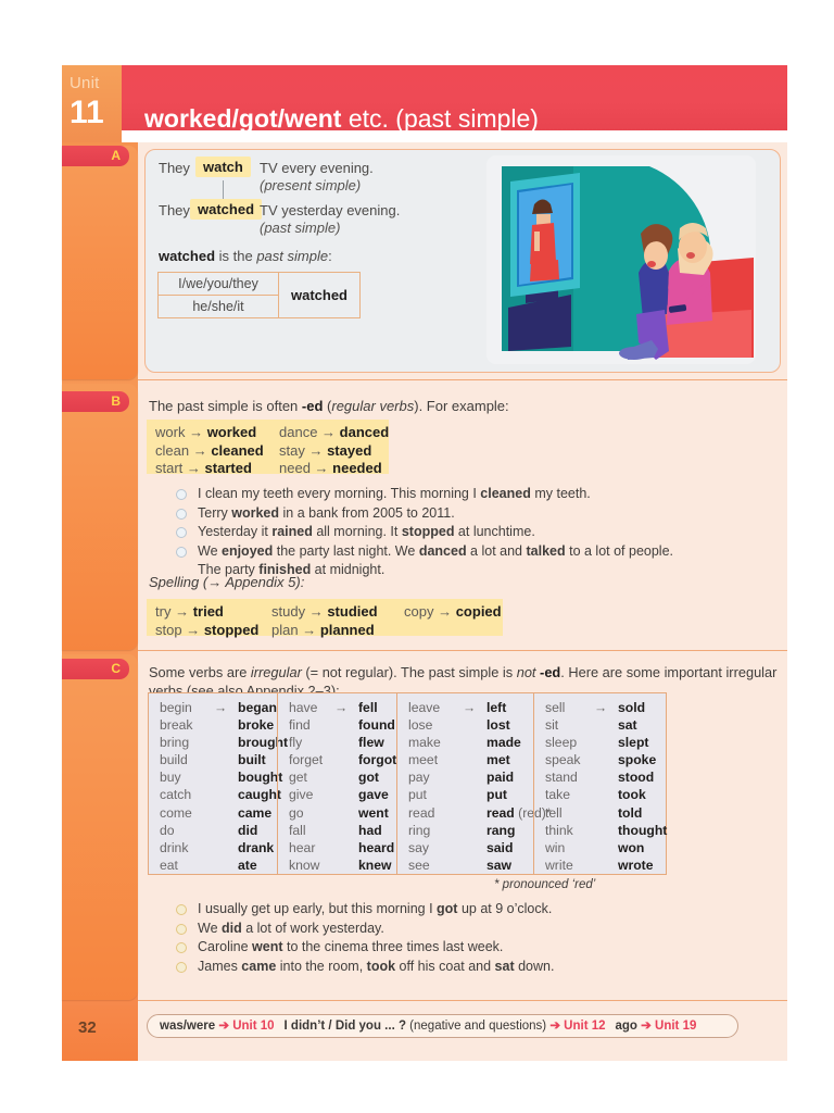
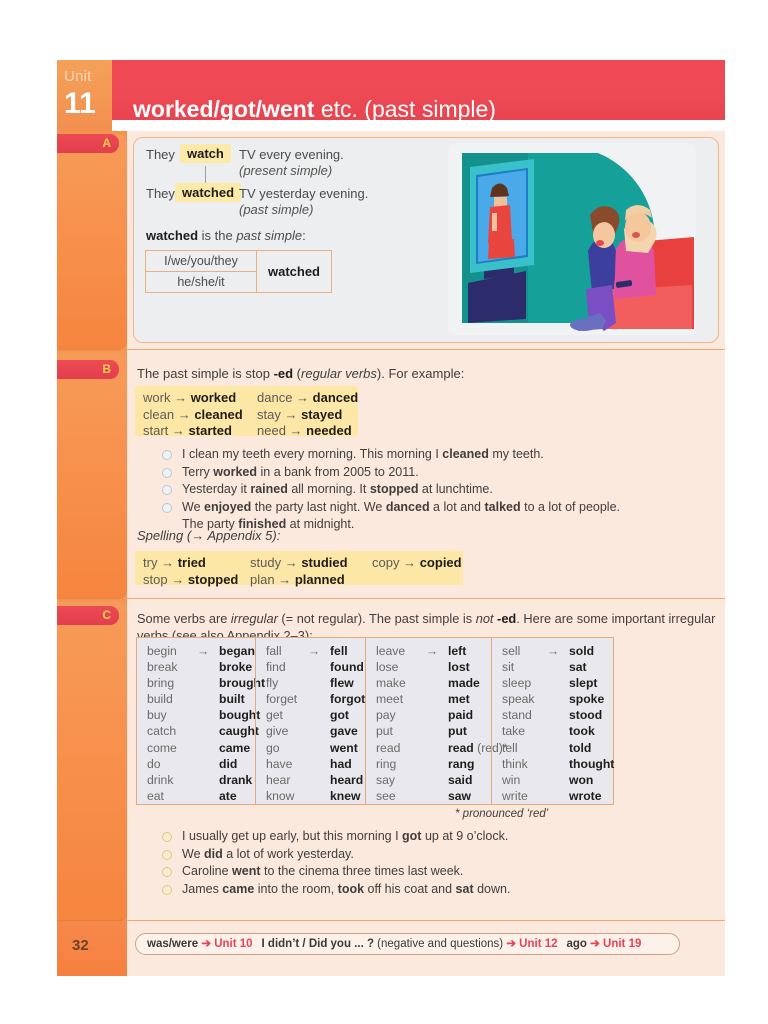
  Unit
  11
  worked/got/went etc. (past simple)
  A
  B
  C
  They
  watch
  TV every evening.
  (present simple)
  They
  watched
  TV yesterday evening.
  (past simple)
  watched is the past simple:
  I/we/you/they	watched
  he/she/it
- The past simple is often -ed (regular verbs). For example:
+ The past simple is stop -ed (regular verbs). For example:
  work → worked
  clean → cleaned
  start → started
  dance → danced
  stay → stayed
  need → needed
  I clean my teeth every morning. This morning I cleaned my teeth.
  Terry worked in a bank from 2005 to 2011.
  Yesterday it rained all morning. It stopped at lunchtime.
  We enjoyed the party last night. We danced a lot and talked to a lot of people.
  The party finished at midnight.
  Spelling (→ Appendix 5):
  try → tried
  stop → stopped
  study → studied
  plan → planned
  copy → copied
  Some verbs are irregular (= not regular). The past simple is not -ed. Here are some important irregular verbs (see also Appendix 2–3):
  begin → began
  break broke
  bring brought
  build built
  buy bought
  catch caught
  come came
  do did
  drink drank
  eat ate
- have → fell
+ fall → fell
  find found
  fly flew
  forget forgot
  get got
  give gave
  go went
- fall had
+ have had
  hear heard
  know knew
  leave → left
  lose lost
  make made
  meet met
  pay paid
  put put
  read read (red)*
  ring rang
  say said
  see saw
  sell → sold
  sit sat
  sleep slept
  speak spoke
  stand stood
  take took
  tell told
  think thought
  win won
  write wrote
  * pronounced ‘red’
  I usually get up early, but this morning I got up at 9 o’clock.
  We did a lot of work yesterday.
  Caroline went to the cinema three times last week.
  James came into the room, took off his coat and sat down.
  32
  was/were ➔ Unit 10 I didn’t / Did you ... ? (negative and questions) ➔ Unit 12 ago ➔ Unit 19
